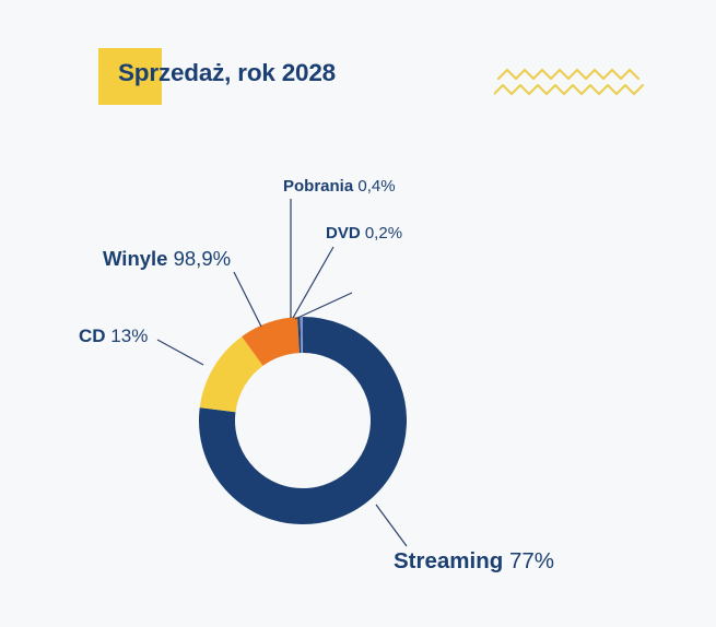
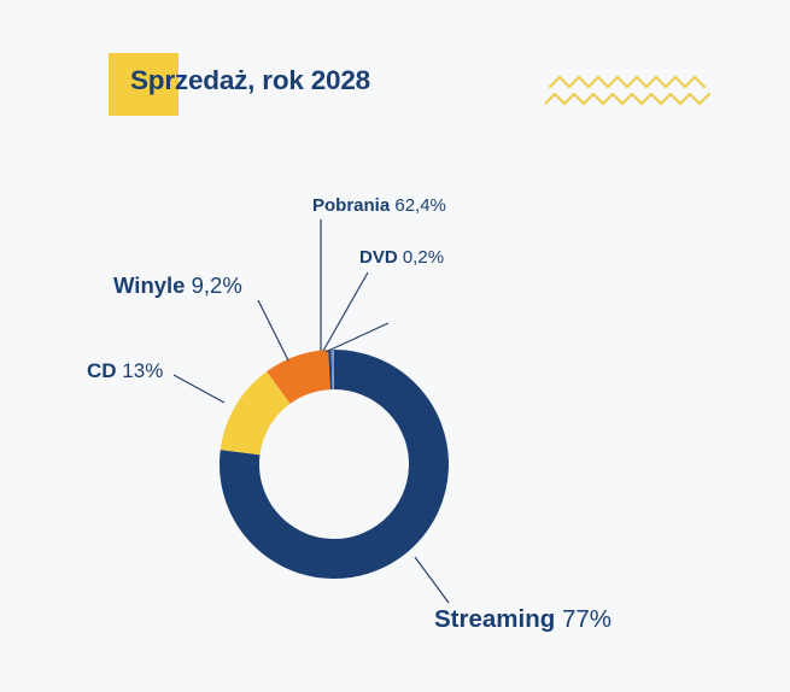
  Sprzedaż, rok 2028
- Pobrania 0,4%
+ Pobrania 62,4%
  DVD 0,2%
- Winyle 98,9%
+ Winyle 9,2%
  CD 13%
  Streaming 77%
